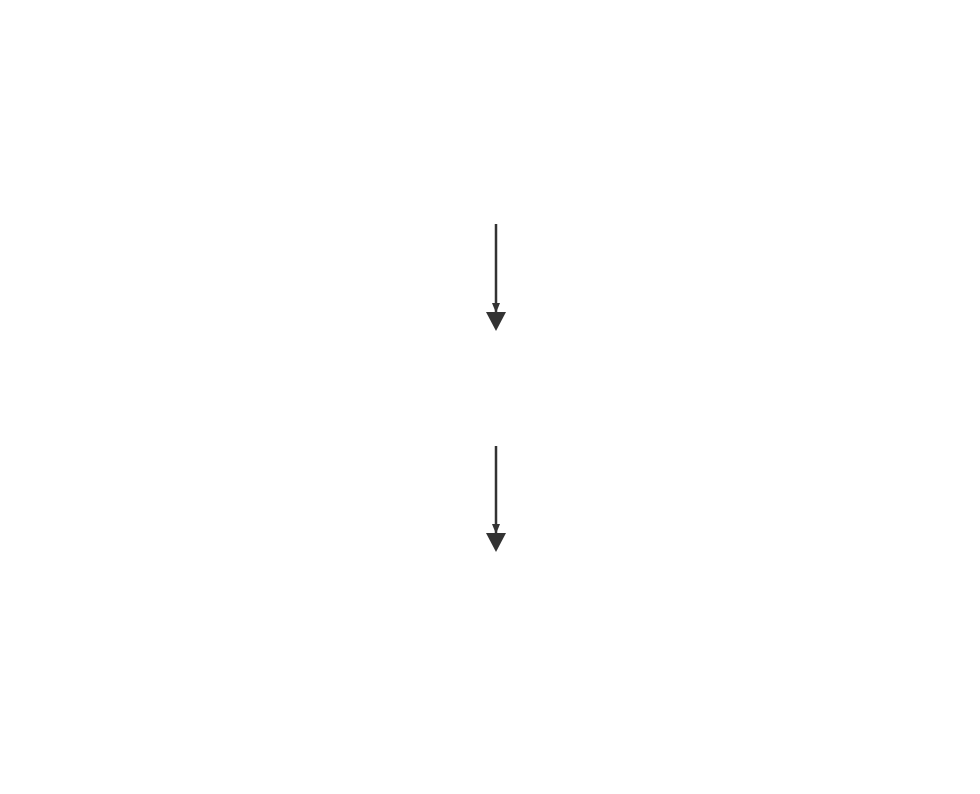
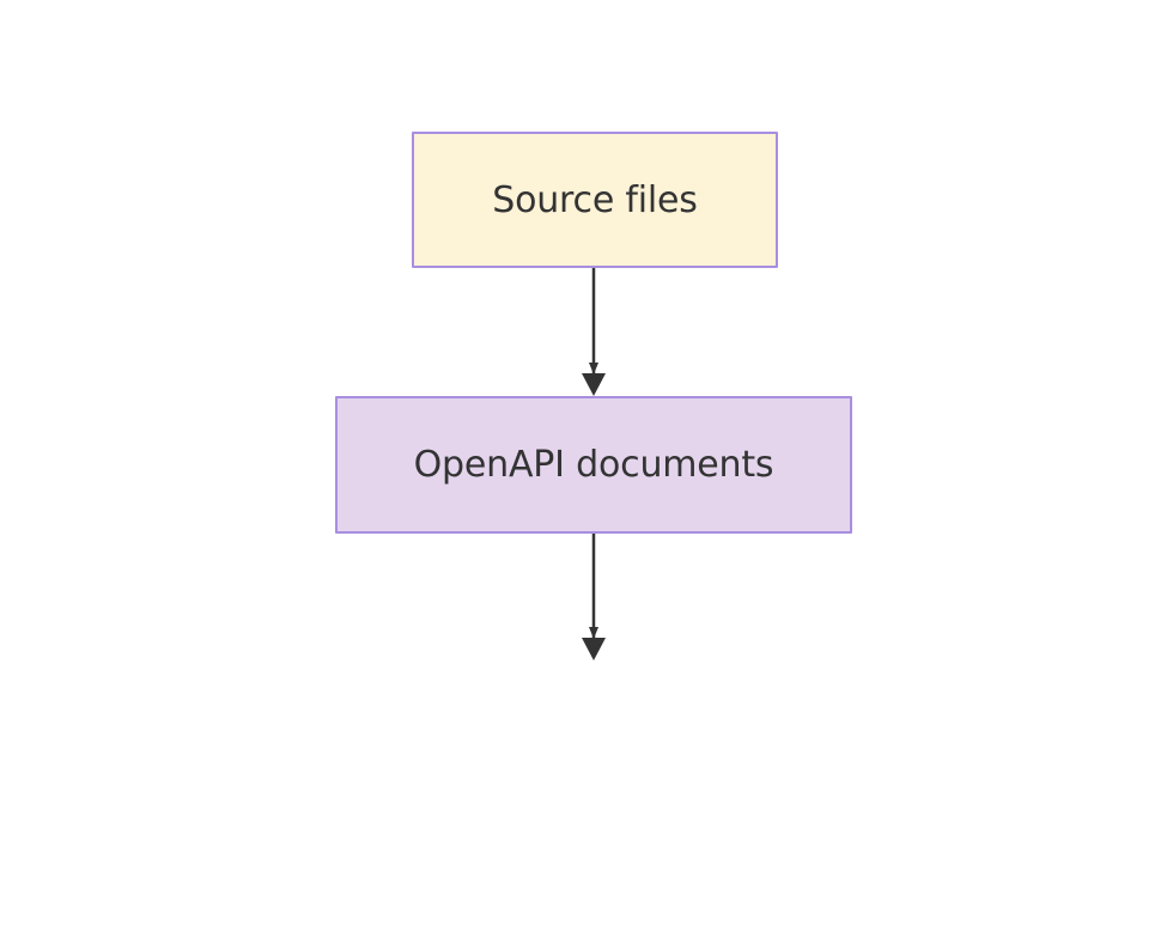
+ Source files
+ OpenAPI documents
